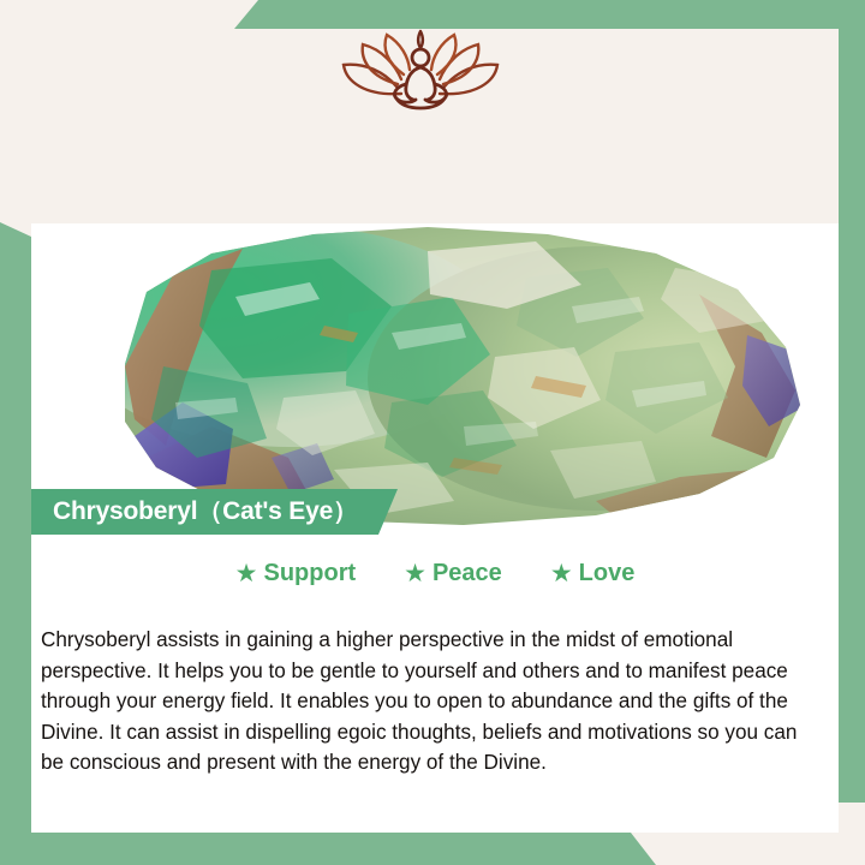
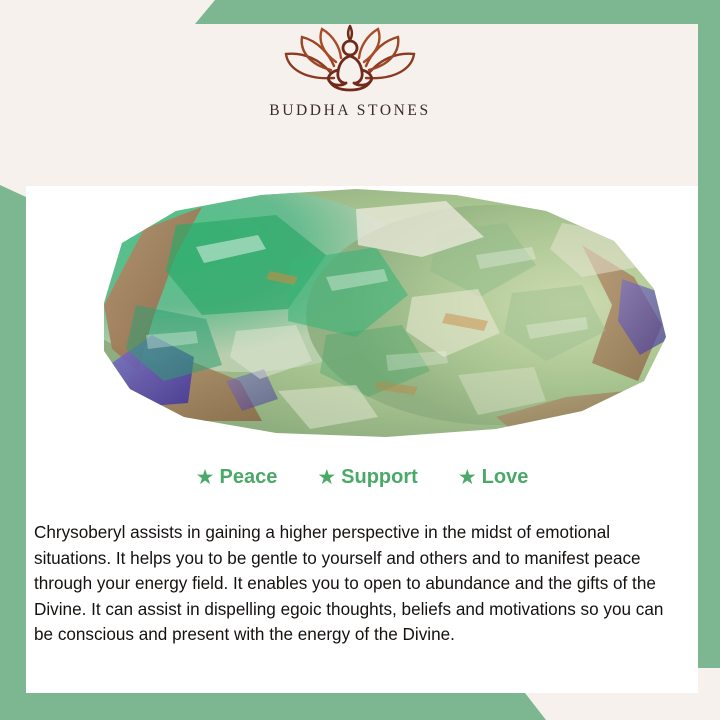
- Chrysoberyl（Cat's Eye）
  ★
- Support
+ Peace
  ★
- Peace
+ Support
  ★
  Love
- Chrysoberyl assists in gaining a higher perspective in the midst of emotional perspective. It helps you to be gentle to yourself and others and to manifest peace through your energy field. It enables you to open to abundance and the gifts of the Divine. It can assist in dispelling egoic thoughts, beliefs and motivations so you can be conscious and present with the energy of the Divine.
+ Chrysoberyl assists in gaining a higher perspective in the midst of emotional situations. It helps you to be gentle to yourself and others and to manifest peace through your energy field. It enables you to open to abundance and the gifts of the Divine. It can assist in dispelling egoic thoughts, beliefs and motivations so you can be conscious and present with the energy of the Divine.
+ BUDDHA STONES
